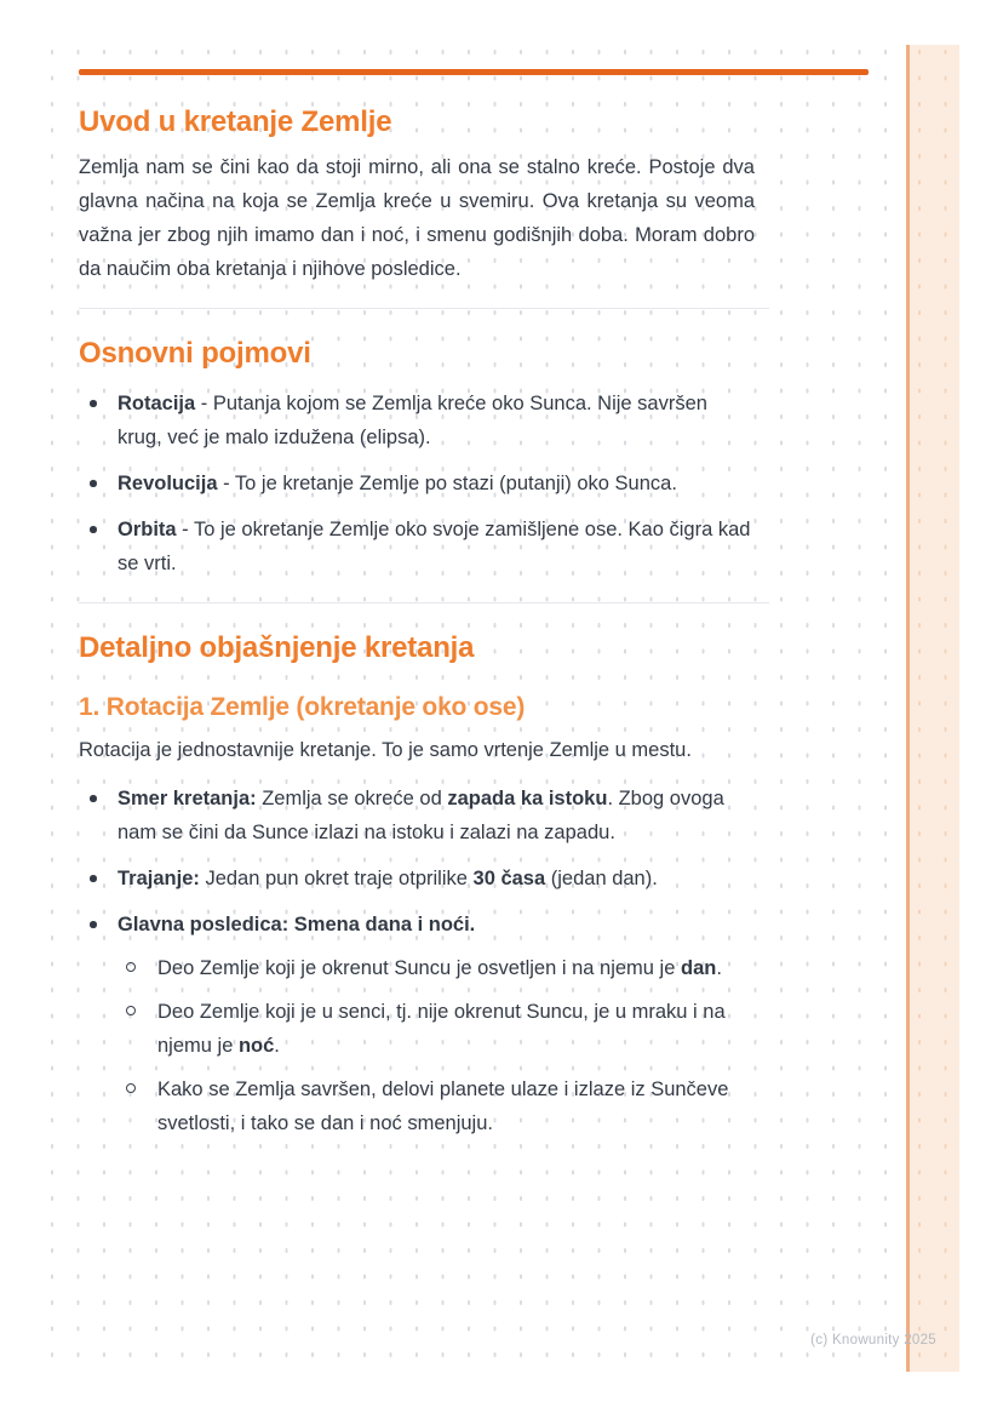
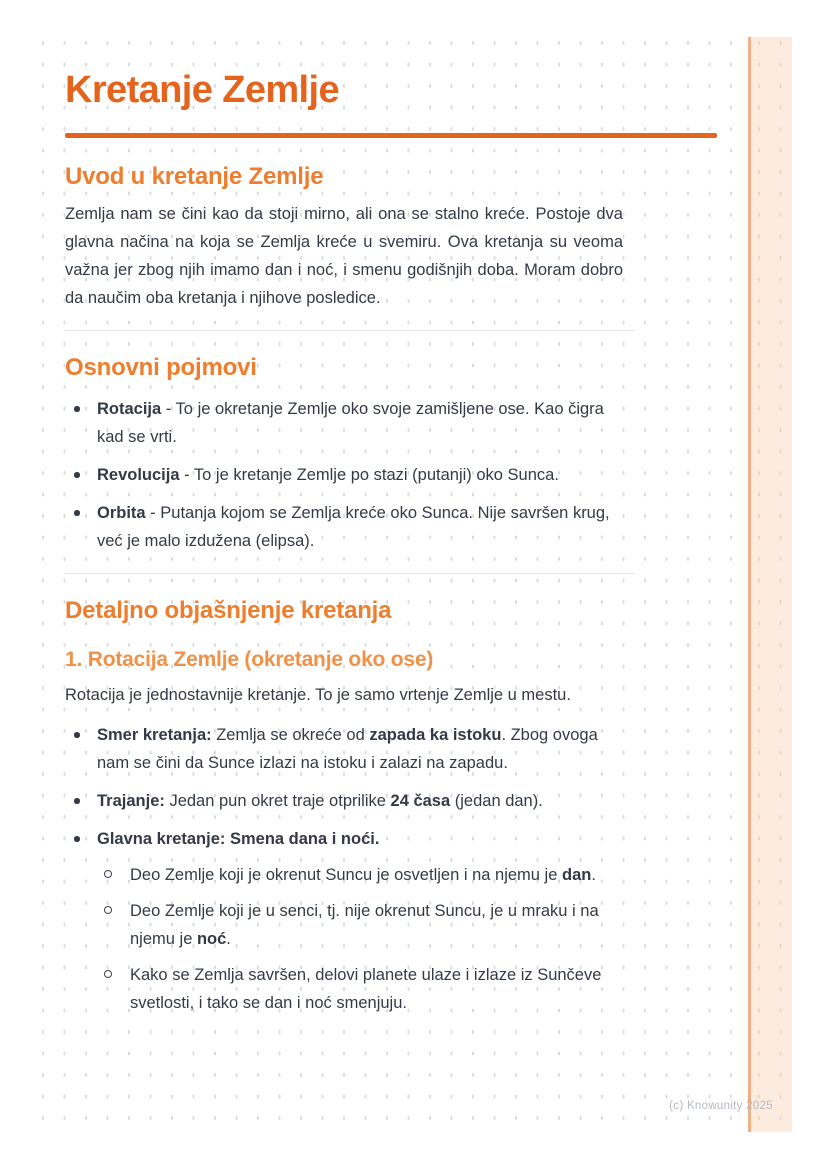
+ Kretanje Zemlje
  Uvod u kretanje Zemlje
  Zemlja nam se čini kao da stoji mirno, ali ona se stalno kreće. Postoje dva glavna načina na koja se Zemlja kreće u svemiru. Ova kretanja su veoma važna jer zbog njih imamo dan i noć, i smenu godišnjih doba. Moram dobro da naučim oba kretanja i njihove posledice.
  Osnovni pojmovi
- Rotacija - Putanja kojom se Zemlja kreće oko Sunca. Nije savršen krug, već je malo izdužena (elipsa).
+ Rotacija - To je okretanje Zemlje oko svoje zamišljene ose. Kao čigra kad se vrti.
  Revolucija - To je kretanje Zemlje po stazi (putanji) oko Sunca.
- Orbita - To je okretanje Zemlje oko svoje zamišljene ose. Kao čigra kad se vrti.
+ Orbita - Putanja kojom se Zemlja kreće oko Sunca. Nije savršen krug, već je malo izdužena (elipsa).
  Detaljno objašnjenje kretanja
  1. Rotacija Zemlje (okretanje oko ose)
  Rotacija je jednostavnije kretanje. To je samo vrtenje Zemlje u mestu.
  Smer kretanja: Zemlja se okreće od zapada ka istoku. Zbog ovoga nam se čini da Sunce izlazi na istoku i zalazi na zapadu.
- Trajanje: Jedan pun okret traje otprilike 30 časa (jedan dan).
+ Trajanje: Jedan pun okret traje otprilike 24 časa (jedan dan).
- Glavna posledica: Smena dana i noći.
+ Glavna kretanje: Smena dana i noći.
  Deo Zemlje koji je okrenut Suncu je osvetljen i na njemu je dan.
  Deo Zemlje koji je u senci, tj. nije okrenut Suncu, je u mraku i na njemu je noć.
  Kako se Zemlja savršen, delovi planete ulaze i izlaze iz Sunčeve svetlosti, i tako se dan i noć smenjuju.
  (c) Knowunity 2025
